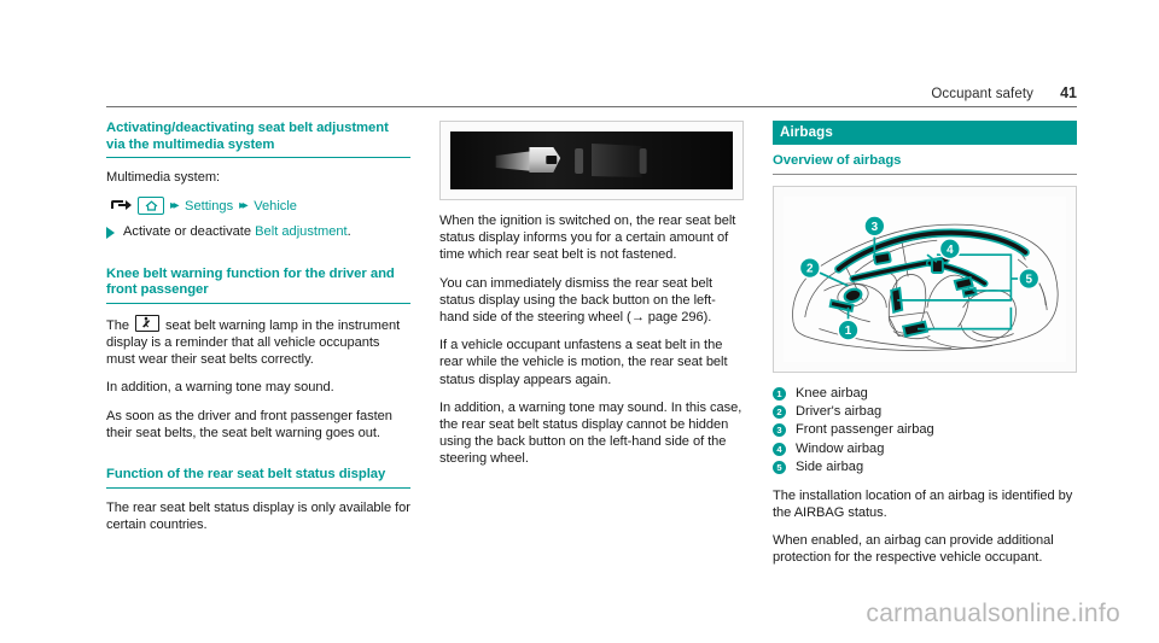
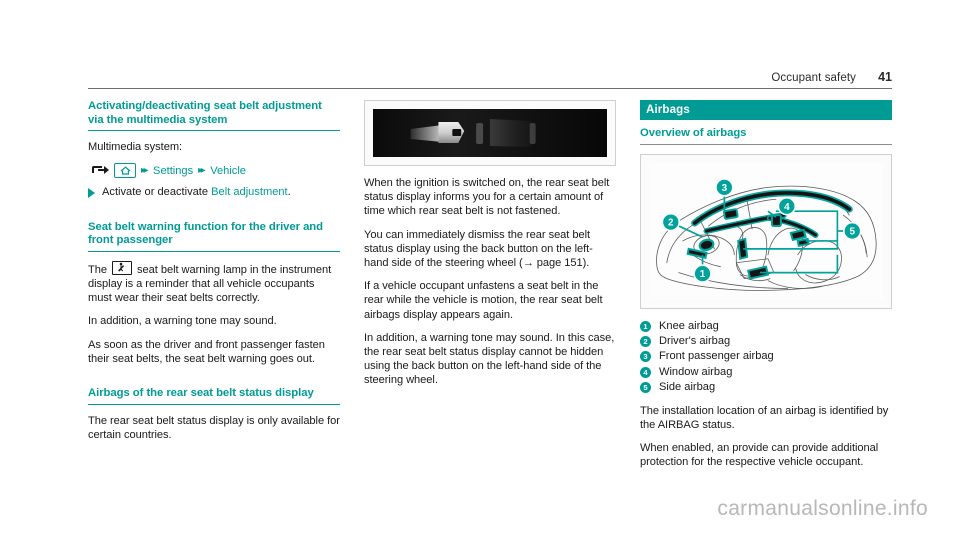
  Occupant safety
  41
  Activating/deactivating seat belt adjustment via the multimedia system
  Multimedia system:
  ▸▸
  Settings
  ▸▸
  Vehicle
  Activate or deactivate Belt adjustment.
- Knee belt warning function for the driver and front passenger
+ Seat belt warning function for the driver and front passenger
  The seat belt warning lamp in the instrument display is a reminder that all vehicle occupants must wear their seat belts correctly.
  In addition, a warning tone may sound.
  As soon as the driver and front passenger fasten their seat belts, the seat belt warning goes out.
- Function of the rear seat belt status display
+ Airbags of the rear seat belt status display
  The rear seat belt status display is only available for certain countries.
  When the ignition is switched on, the rear seat belt status display informs you for a certain amount of time which rear seat belt is not fastened.
- You can immediately dismiss the rear seat belt status display using the back button on the left-hand side of the steering wheel (→ page 296).
+ You can immediately dismiss the rear seat belt status display using the back button on the left-hand side of the steering wheel (→ page 151).
- If a vehicle occupant unfastens a seat belt in the rear while the vehicle is motion, the rear seat belt status display appears again.
+ If a vehicle occupant unfastens a seat belt in the rear while the vehicle is motion, the rear seat belt airbags display appears again.
  In addition, a warning tone may sound. In this case, the rear seat belt status display cannot be hidden using the back button on the left-hand side of the steering wheel.
  Airbags
  Overview of airbags
  3
  2
  1
  4
  5
  1
  Knee airbag
  2
  Driver's airbag
  3
  Front passenger airbag
  4
  Window airbag
  5
  Side airbag
  The installation location of an airbag is identified by the AIRBAG status.
- When enabled, an airbag can provide additional protection for the respective vehicle occupant.
+ When enabled, an provide can provide additional protection for the respective vehicle occupant.
  carmanualsonline.info
